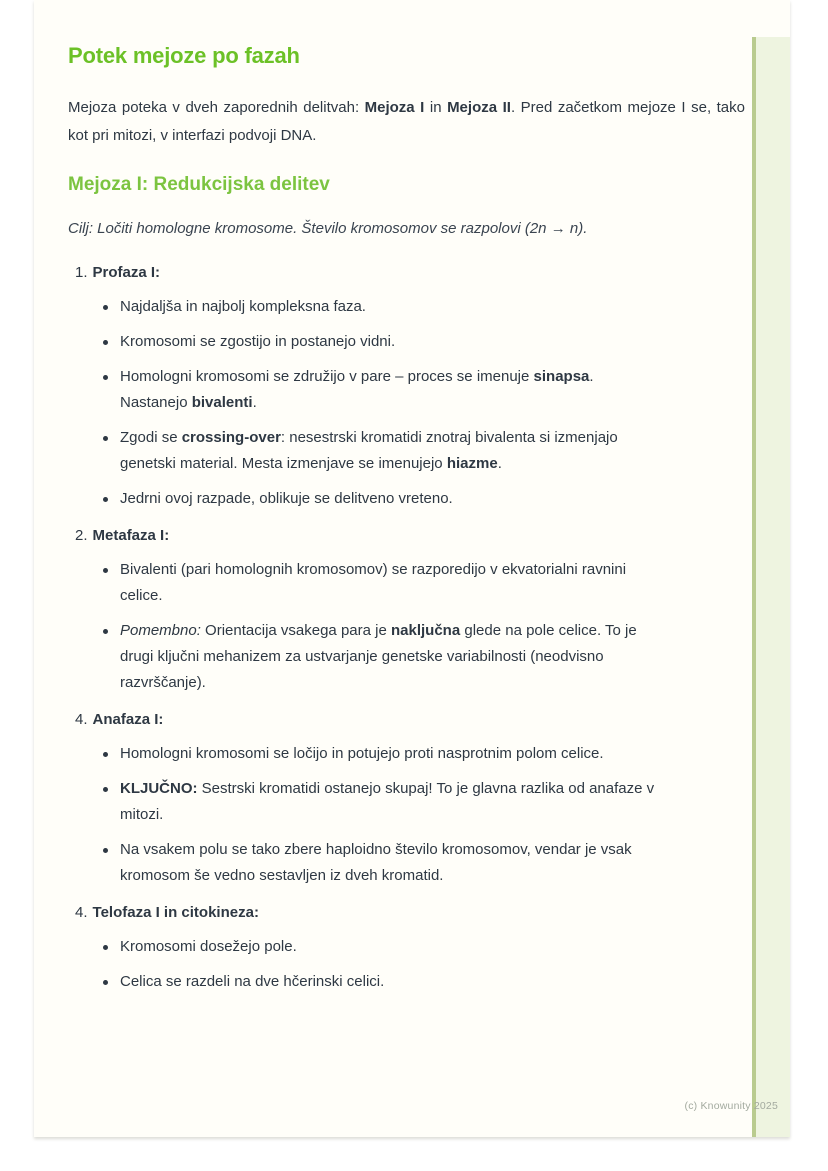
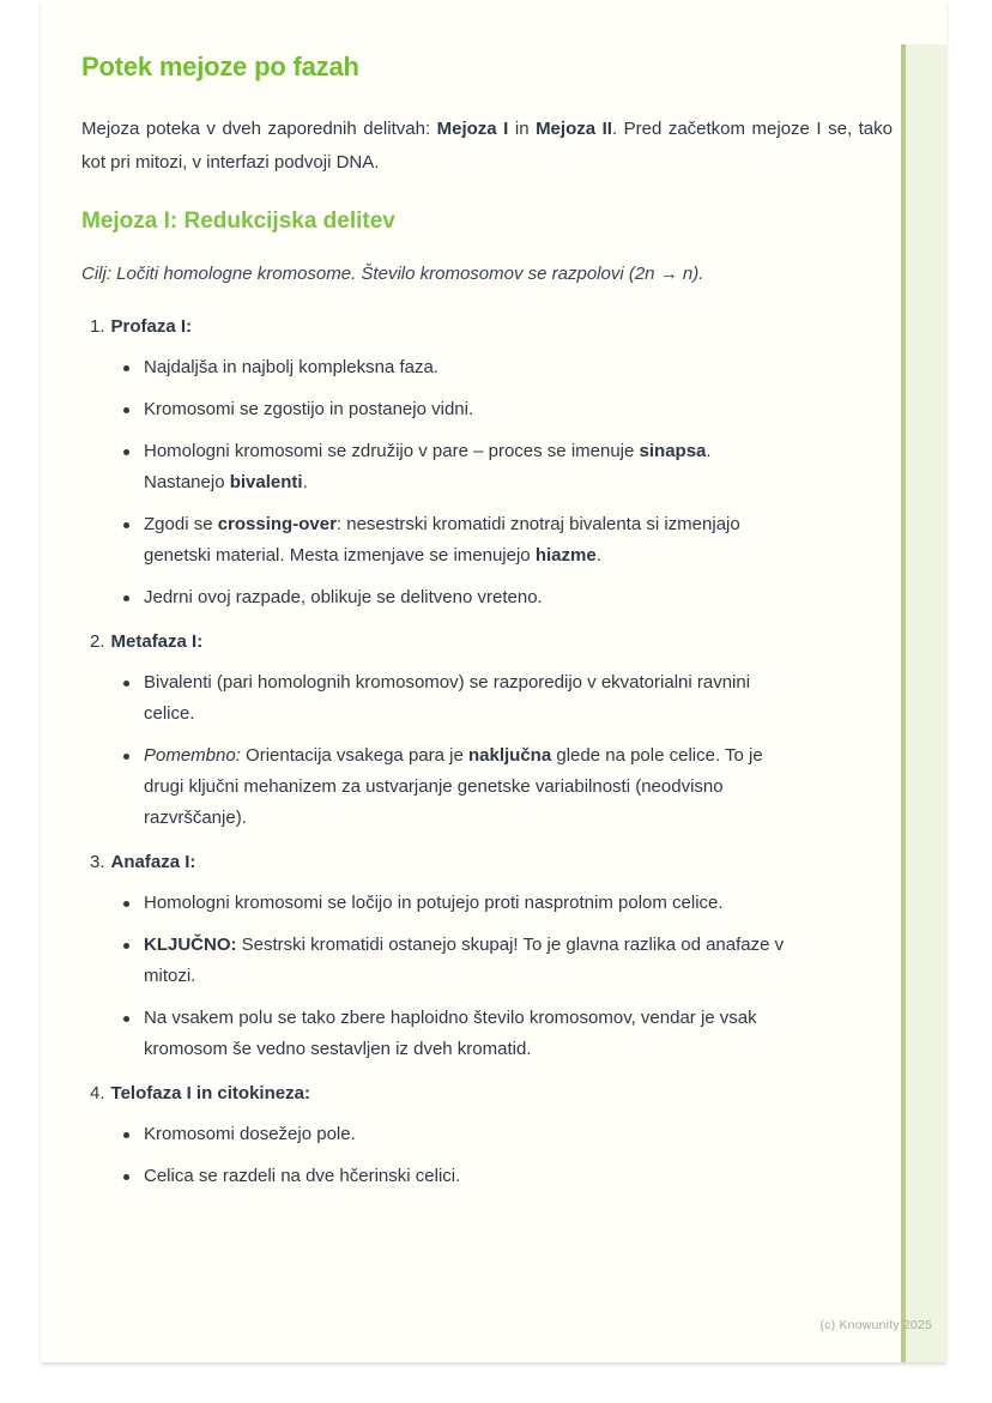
  Potek mejoze po fazah
  Mejoza poteka v dveh zaporednih delitvah: Mejoza I in Mejoza II. Pred začetkom mejoze I se, tako kot pri mitozi, v interfazi podvoji DNA.
  Mejoza I: Redukcijska delitev
  Cilj: Ločiti homologne kromosome. Število kromosomov se razpolovi (2n → n).
  1. Profaza I:
  Najdaljša in najbolj kompleksna faza.
  Kromosomi se zgostijo in postanejo vidni.
  Homologni kromosomi se združijo v pare – proces se imenuje sinapsa. Nastanejo bivalenti.
  Zgodi se crossing-over: nesestrski kromatidi znotraj bivalenta si izmenjajo genetski material. Mesta izmenjave se imenujejo hiazme.
  Jedrni ovoj razpade, oblikuje se delitveno vreteno.
  2. Metafaza I:
  Bivalenti (pari homolognih kromosomov) se razporedijo v ekvatorialni ravnini celice.
  Pomembno: Orientacija vsakega para je naključna glede na pole celice. To je drugi ključni mehanizem za ustvarjanje genetske variabilnosti (neodvisno razvrščanje).
- 4. Anafaza I:
+ 3. Anafaza I:
  Homologni kromosomi se ločijo in potujejo proti nasprotnim polom celice.
  KLJUČNO: Sestrski kromatidi ostanejo skupaj! To je glavna razlika od anafaze v mitozi.
  Na vsakem polu se tako zbere haploidno število kromosomov, vendar je vsak kromosom še vedno sestavljen iz dveh kromatid.
  4. Telofaza I in citokineza:
  Kromosomi dosežejo pole.
  Celica se razdeli na dve hčerinski celici.
  (c) Knowunity 2025
